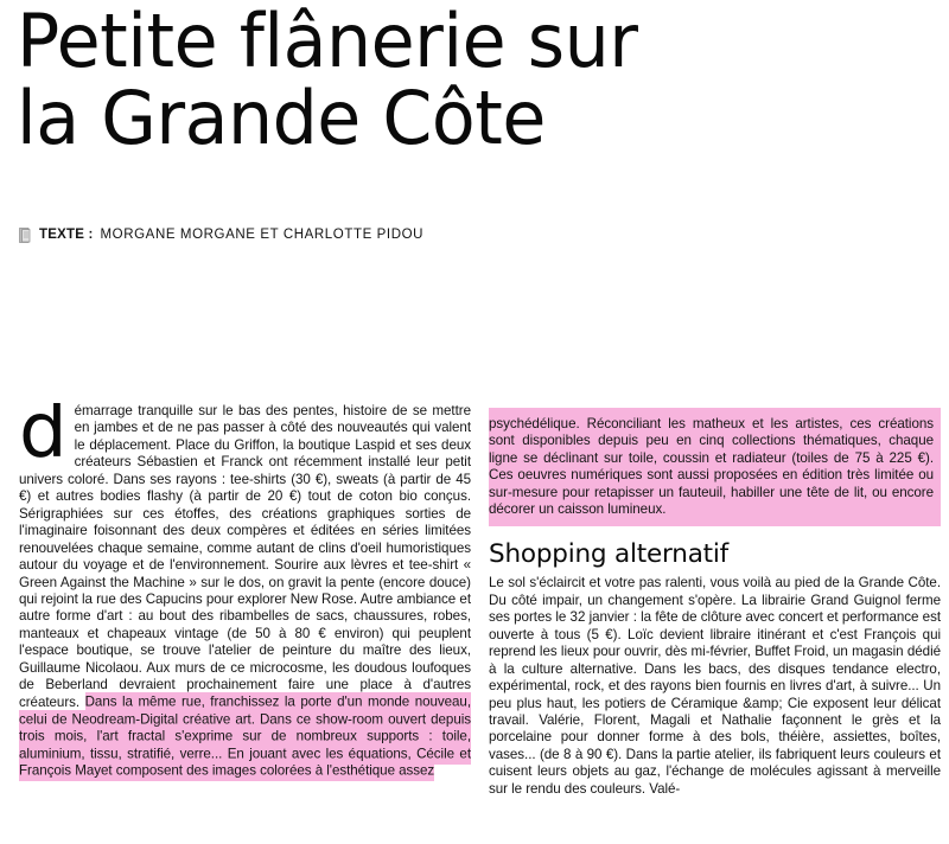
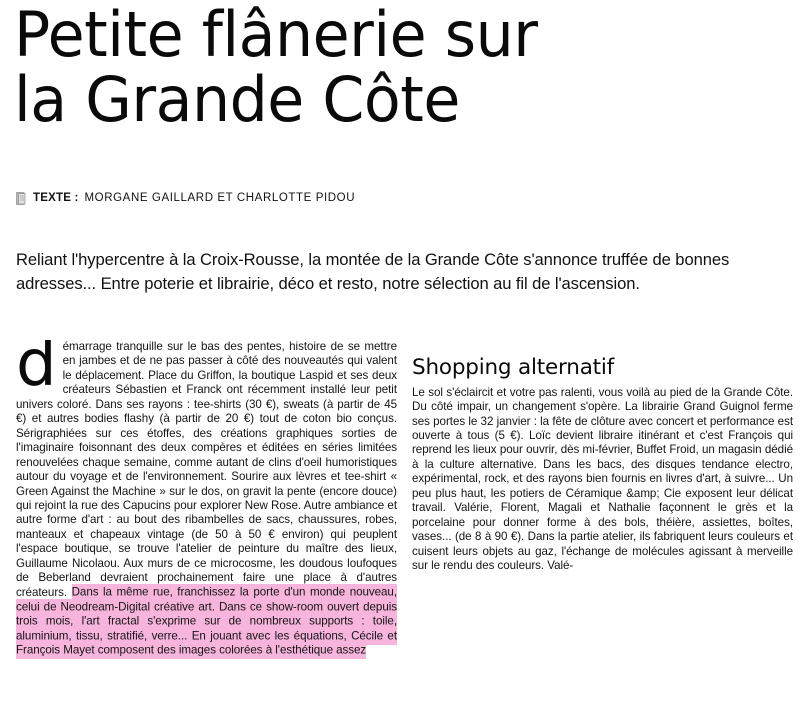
  Petite flânerie sur
  la Grande Côte
  TEXTE :
- MORGANE MORGANE ET CHARLOTTE PIDOU
+ MORGANE GAILLARD ET CHARLOTTE PIDOU
+ Reliant l'hypercentre à la Croix-Rousse, la montée de la Grande Côte s'annonce truffée de bonnes adresses... Entre poterie et librairie, déco et resto, notre sélection au fil de l'ascension.
  d
- émarrage tranquille sur le bas des pentes, histoire de se mettre en jambes et de ne pas passer à côté des nouveautés qui valent le déplacement. Place du Griffon, la boutique Laspid et ses deux créateurs Sébastien et Franck ont récemment installé leur petit univers coloré. Dans ses rayons : tee-shirts (30 €), sweats (à partir de 45 €) et autres bodies flashy (à partir de 20 €) tout de coton bio conçus. Sérigraphiées sur ces étoffes, des créations graphiques sorties de l'imaginaire foisonnant des deux compères et éditées en séries limitées renouvelées chaque semaine, comme autant de clins d'oeil humoristiques autour du voyage et de l'environnement. Sourire aux lèvres et tee-shirt « Green Against the Machine » sur le dos, on gravit la pente (encore douce) qui rejoint la rue des Capucins pour explorer New Rose. Autre ambiance et autre forme d'art : au bout des ribambelles de sacs, chaussures, robes, manteaux et chapeaux vintage (de 50 à 80 € environ) qui peuplent l'espace boutique, se trouve l'atelier de peinture du maître des lieux, Guillaume Nicolaou. Aux murs de ce microcosme, les doudous loufoques de Beberland devraient prochainement faire une place à d'autres créateurs. Dans la même rue, franchissez la porte d'un monde nouveau, celui de Neodream-Digital créative art. Dans ce show-room ouvert depuis trois mois, l'art fractal s'exprime sur de nombreux supports : toile, aluminium, tissu, stratifié, verre... En jouant avec les équations, Cécile et François Mayet composent des images colorées à l'esthétique assez
+ émarrage tranquille sur le bas des pentes, histoire de se mettre en jambes et de ne pas passer à côté des nouveautés qui valent le déplacement. Place du Griffon, la boutique Laspid et ses deux créateurs Sébastien et Franck ont récemment installé leur petit univers coloré. Dans ses rayons : tee-shirts (30 €), sweats (à partir de 45 €) et autres bodies flashy (à partir de 20 €) tout de coton bio conçus. Sérigraphiées sur ces étoffes, des créations graphiques sorties de l'imaginaire foisonnant des deux compères et éditées en séries limitées renouvelées chaque semaine, comme autant de clins d'oeil humoristiques autour du voyage et de l'environnement. Sourire aux lèvres et tee-shirt « Green Against the Machine » sur le dos, on gravit la pente (encore douce) qui rejoint la rue des Capucins pour explorer New Rose. Autre ambiance et autre forme d'art : au bout des ribambelles de sacs, chaussures, robes, manteaux et chapeaux vintage (de 50 à 50 € environ) qui peuplent l'espace boutique, se trouve l'atelier de peinture du maître des lieux, Guillaume Nicolaou. Aux murs de ce microcosme, les doudous loufoques de Beberland devraient prochainement faire une place à d'autres créateurs. Dans la même rue, franchissez la porte d'un monde nouveau, celui de Neodream-Digital créative art. Dans ce show-room ouvert depuis trois mois, l'art fractal s'exprime sur de nombreux supports : toile, aluminium, tissu, stratifié, verre... En jouant avec les équations, Cécile et François Mayet composent des images colorées à l'esthétique assez
- psychédélique. Réconciliant les matheux et les artistes, ces créations sont disponibles depuis peu en cinq collections thématiques, chaque ligne se déclinant sur toile, coussin et radiateur (toiles de 75 à 225 €). Ces oeuvres numériques sont aussi proposées en édition très limitée ou sur-mesure pour retapisser un fauteuil, habiller une tête de lit, ou encore décorer un caisson lumineux.
  Shopping alternatif
  Le sol s'éclaircit et votre pas ralenti, vous voilà au pied de la Grande Côte. Du côté impair, un changement s'opère. La librairie Grand Guignol ferme ses portes le 32 janvier : la fête de clôture avec concert et performance est ouverte à tous (5 €). Loïc devient libraire itinérant et c'est François qui reprend les lieux pour ouvrir, dès mi-février, Buffet Froid, un magasin dédié à la culture alternative. Dans les bacs, des disques tendance electro, expérimental, rock, et des rayons bien fournis en livres d'art, à suivre... Un peu plus haut, les potiers de Céramique &amp; Cie exposent leur délicat travail. Valérie, Florent, Magali et Nathalie façonnent le grès et la porcelaine pour donner forme à des bols, théière, assiettes, boîtes, vases... (de 8 à 90 €). Dans la partie atelier, ils fabriquent leurs couleurs et cuisent leurs objets au gaz, l'échange de molécules agissant à merveille sur le rendu des couleurs. Valé-
